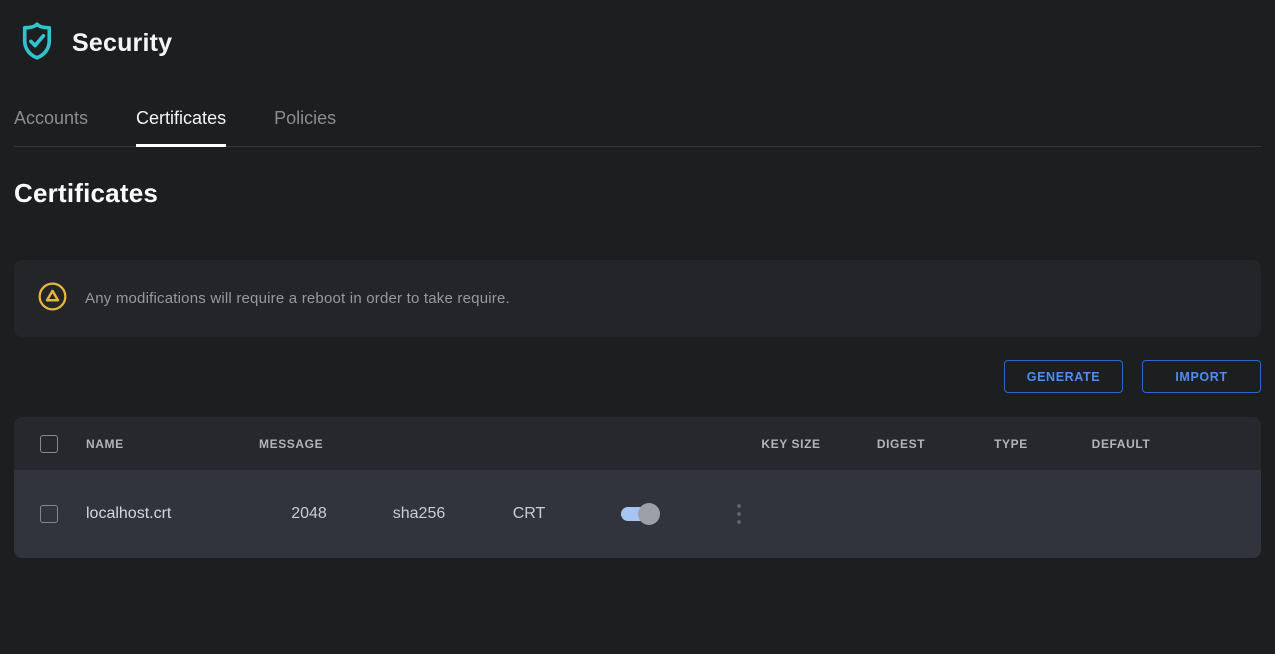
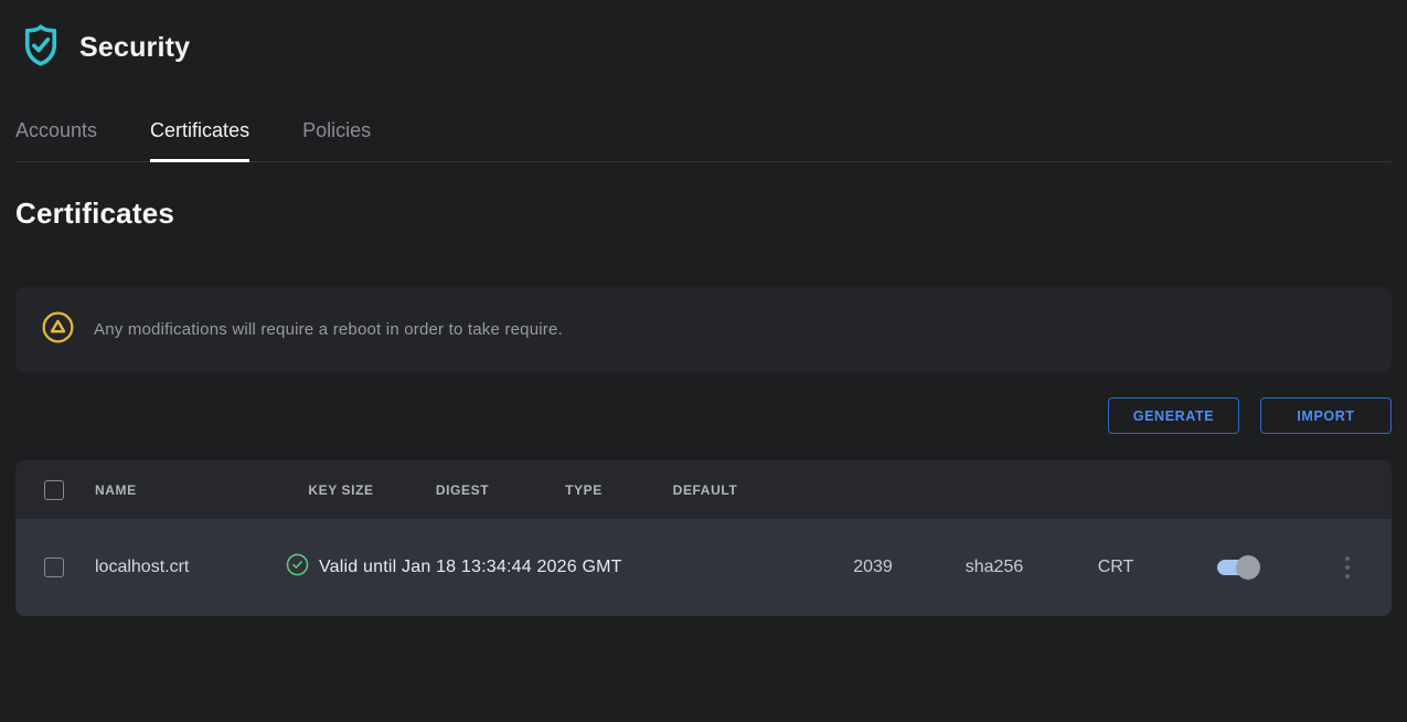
  Security
  Accounts
  Certificates
  Policies
  Certificates
  Any modifications will require a reboot in order to take require.
  GENERATE
  IMPORT
  NAME
- MESSAGE
  KEY SIZE
  DIGEST
  TYPE
  DEFAULT
  localhost.crt
+ Valid until Jan 18 13:34:44 2026 GMT
- 2048
+ 2039
  sha256
  CRT
